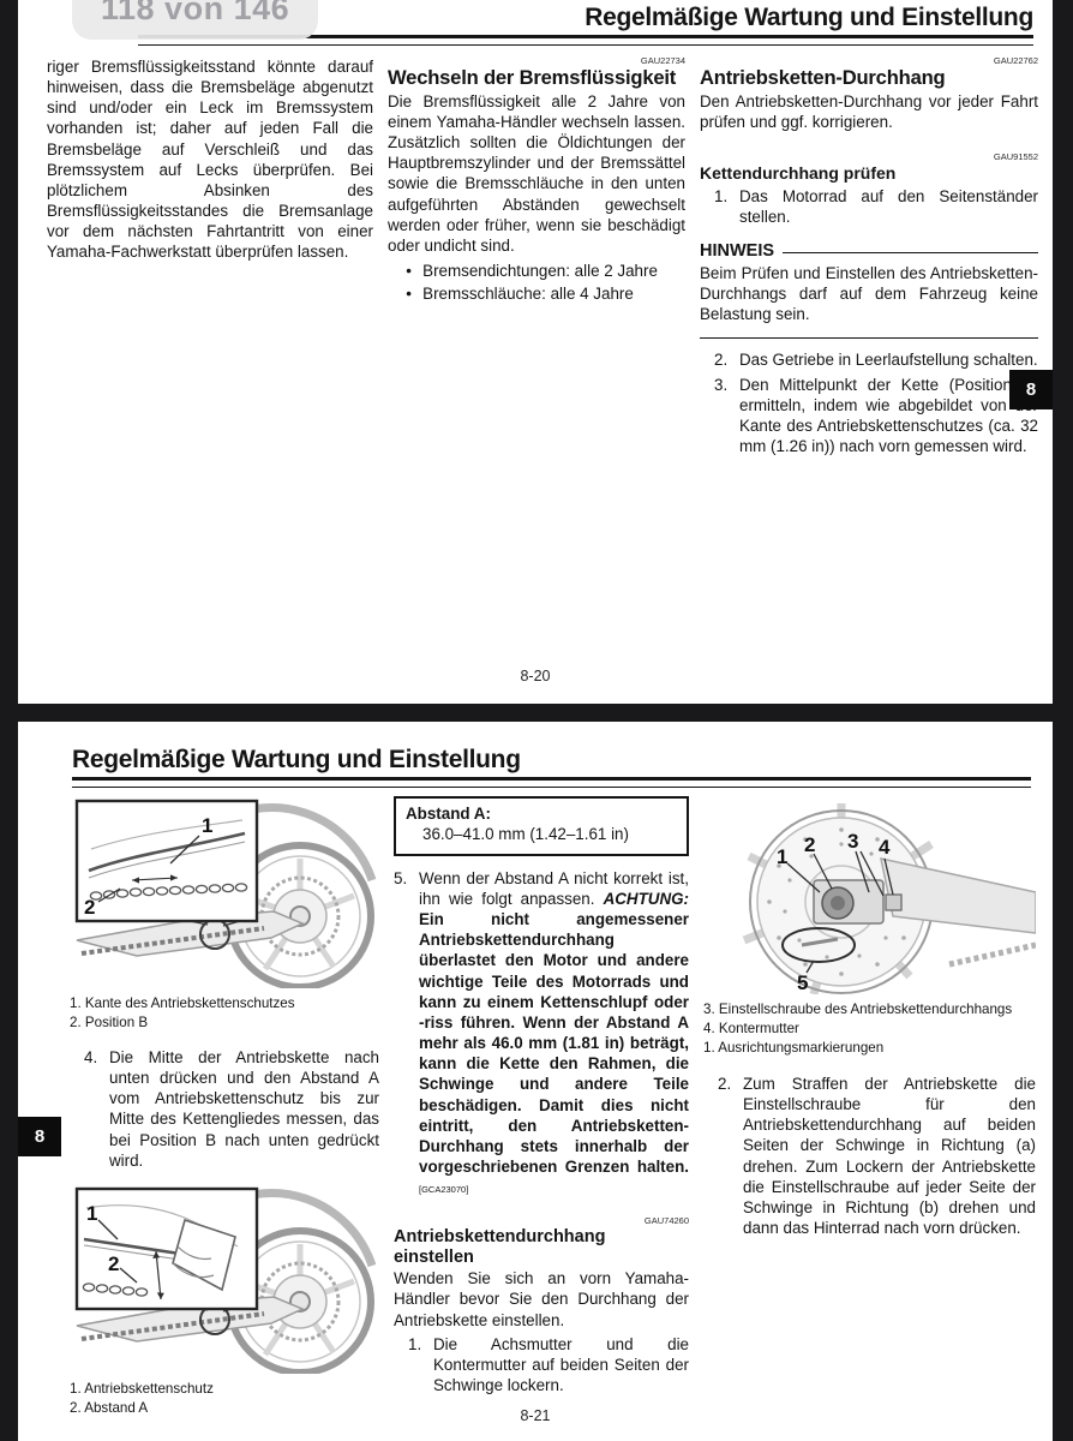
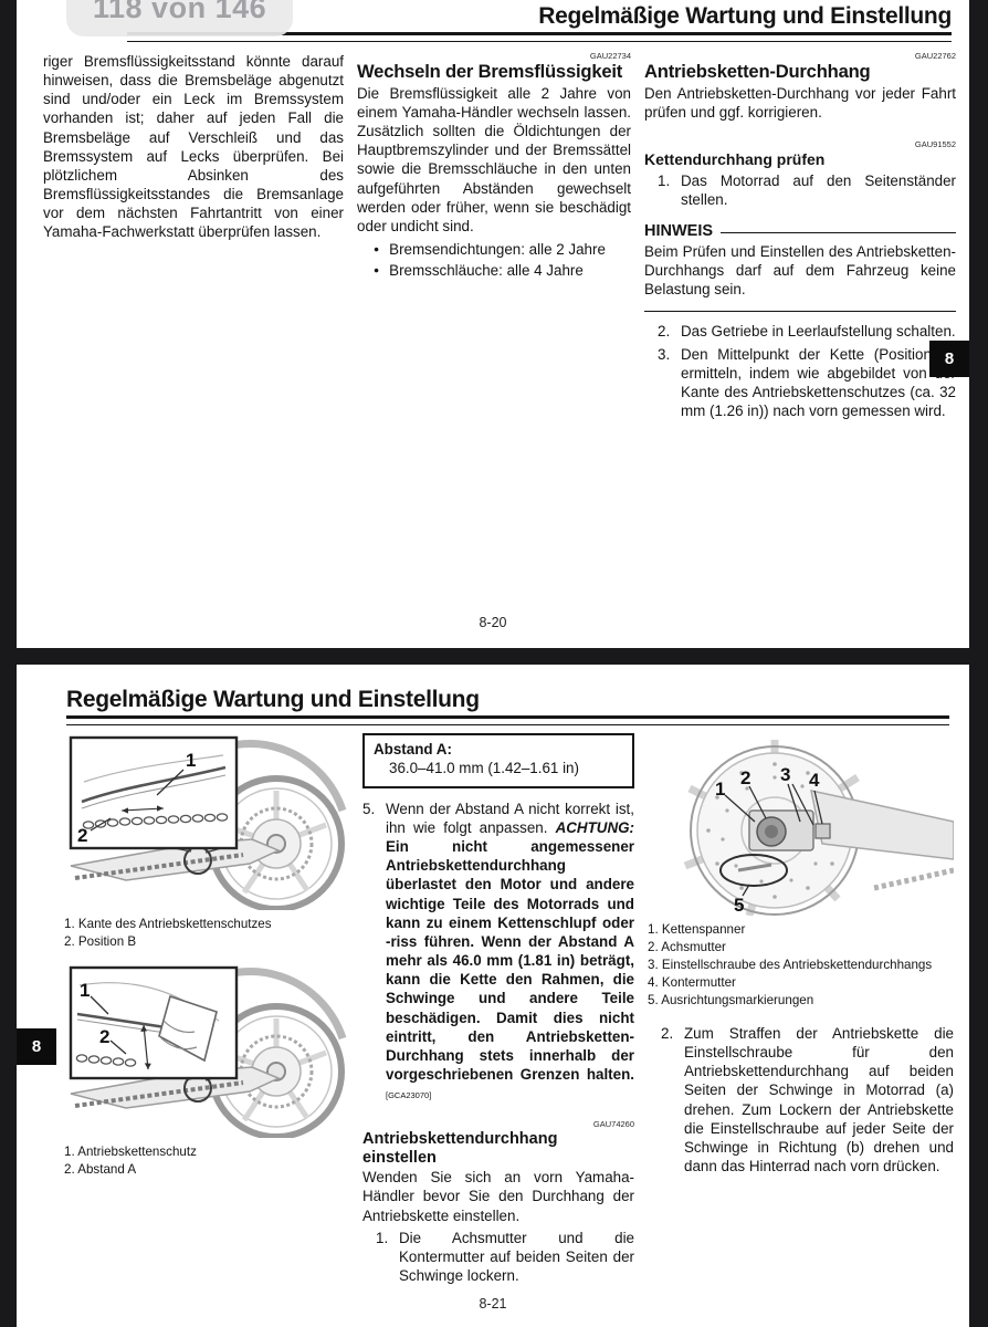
  118 von 146
  Regelmäßige Wartung und Einstellung
  riger Bremsflüssigkeitsstand könnte darauf hinweisen, dass die Bremsbeläge abgenutzt sind und/oder ein Leck im Bremssystem vorhanden ist; daher auf jeden Fall die Bremsbeläge auf Verschleiß und das Bremssystem auf Lecks überprüfen. Bei plötzlichem Absinken des Bremsflüssigkeitsstandes die Bremsanlage vor dem nächsten Fahrtantritt von einer Yamaha-Fachwerkstatt überprüfen lassen.
  GAU22734
  Wechseln der Bremsflüssigkeit
  Die Bremsflüssigkeit alle 2 Jahre von einem Yamaha-Händler wechseln lassen. Zusätzlich sollten die Öldichtungen der Hauptbremszylinder und der Bremssättel sowie die Bremsschläuche in den unten aufgeführten Abständen gewechselt werden oder früher, wenn sie beschädigt oder undicht sind.
  Bremsendichtungen: alle 2 Jahre
  Bremsschläuche: alle 4 Jahre
  GAU22762
  Antriebsketten-Durchhang
  Den Antriebsketten-Durchhang vor jeder Fahrt prüfen und ggf. korrigieren.
  GAU91552
  Kettendurchhang prüfen
  1.
  Das Motorrad auf den Seitenständer stellen.
  HINWEIS
  Beim Prüfen und Einstellen des Antriebsketten-Durchhangs darf auf dem Fahrzeug keine Belastung sein.
  2.
  Das Getriebe in Leerlaufstellung schalten.
  3.
  Den Mittelpunkt der Kette (Position ermitteln, indem wie abgebildet von Kante des Antriebskettenschutzes (ca. 32 mm (1.26 in)) nach vorn gemessen wird.
  8
  8-20
  Regelmäßige Wartung und Einstellung
  1
  2
  1. Kante des Antriebskettenschutzes
  2. Position B
- 4.
- Die Mitte der Antriebskette nach unten drücken und den Abstand A vom Antriebskettenschutz bis zur Mitte des Kettengliedes messen, das bei Position B nach unten gedrückt wird.
  1
  2
  1. Antriebskettenschutz
  2. Abstand A
  Abstand A:
  36.0–41.0 mm (1.42–1.61 in)
  5.
  Wenn der Abstand A nicht korrekt ist, ihn wie folgt anpassen. ACHTUNG: Ein nicht angemessener Antriebskettendurchhang überlastet den Motor und andere wichtige Teile des Motorrads und kann zu einem Kettenschlupf oder -riss führen. Wenn der Abstand A mehr als 46.0 mm (1.81 in) beträgt, kann die Kette den Rahmen, die Schwinge und andere Teile beschädigen. Damit dies nicht eintritt, den Antriebsketten-Durchhang stets innerhalb der vorgeschriebenen Grenzen halten. [GCA23070]
  GAU74260
  Antriebskettendurchhang einstellen
  Wenden Sie sich an vorn Yamaha-Händler bevor Sie den Durchhang der Antriebskette einstellen.
  1.
  Die Achsmutter und die Kontermutter auf beiden Seiten der Schwinge lockern.
  1
  2
  3
  4
  5
+ 1. Kettenspanner
+ 2. Achsmutter
  3. Einstellschraube des Antriebskettendurchhangs
  4. Kontermutter
- 1. Ausrichtungsmarkierungen
+ 5. Ausrichtungsmarkierungen
  2.
- Zum Straffen der Antriebskette die Einstellschraube für den Antriebskettendurchhang auf beiden Seiten der Schwinge in Richtung (a) drehen. Zum Lockern der Antriebskette die Einstellschraube auf jeder Seite der Schwinge in Richtung (b) drehen und dann das Hinterrad nach vorn drücken.
+ Zum Straffen der Antriebskette die Einstellschraube für den Antriebskettendurchhang auf beiden Seiten der Schwinge in Motorrad (a) drehen. Zum Lockern der Antriebskette die Einstellschraube auf jeder Seite der Schwinge in Richtung (b) drehen und dann das Hinterrad nach vorn drücken.
  8
  8-21
